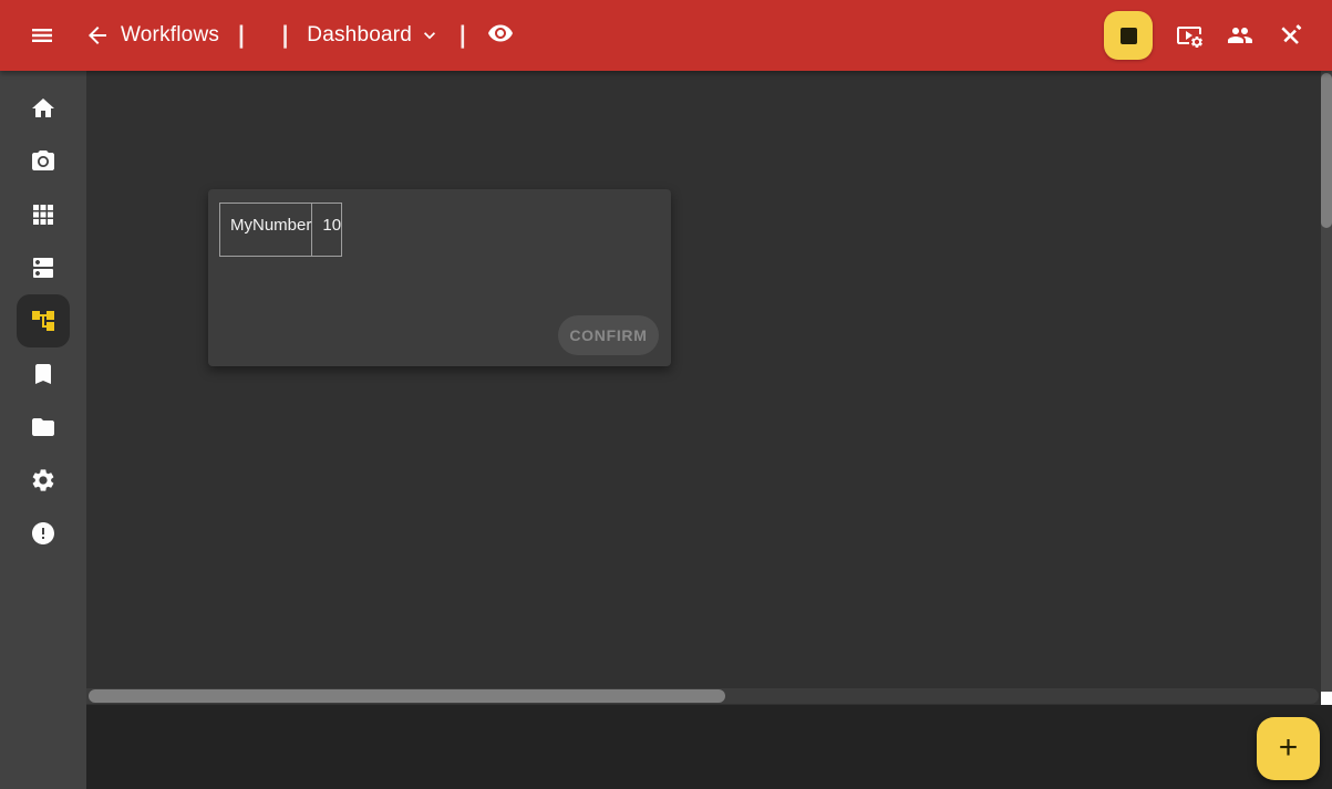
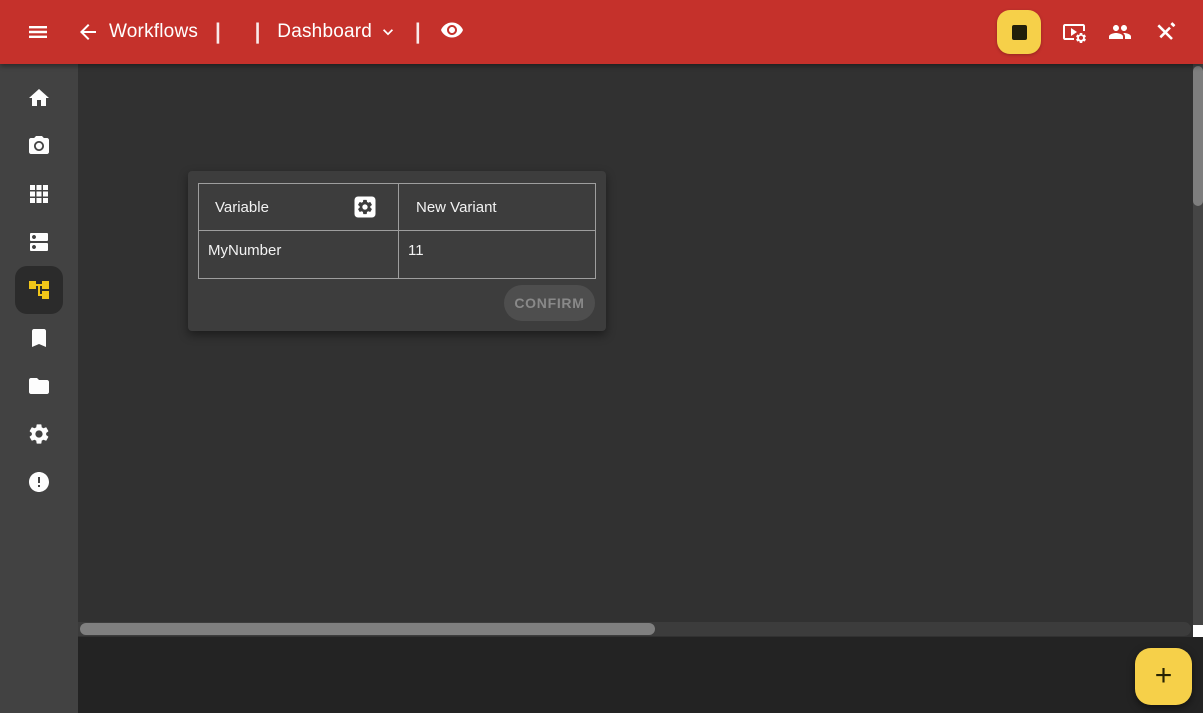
  Workflows
  |
  |
  Dashboard
  |
+ Variable	New Variant
- MyNumber	10
+ MyNumber	11
  CONFIRM
  +
